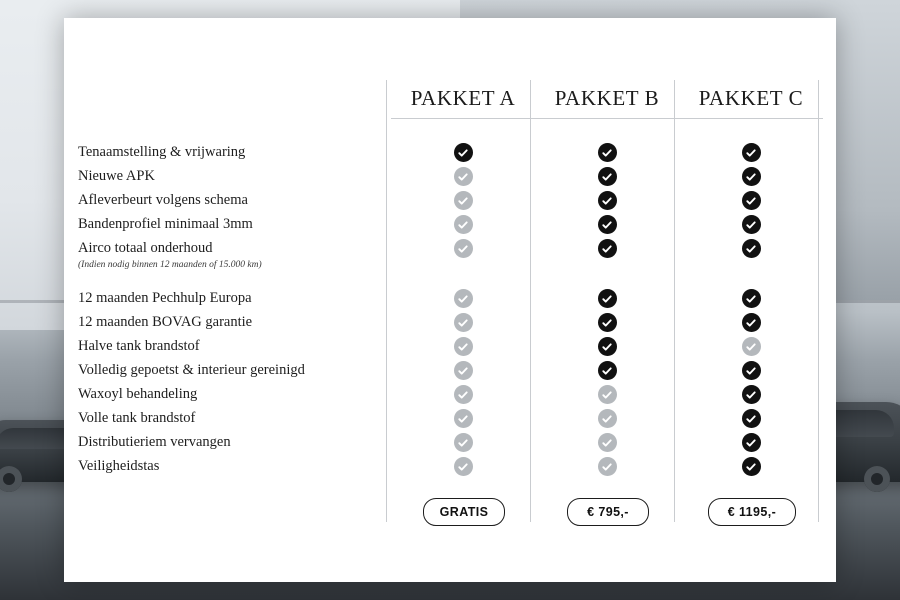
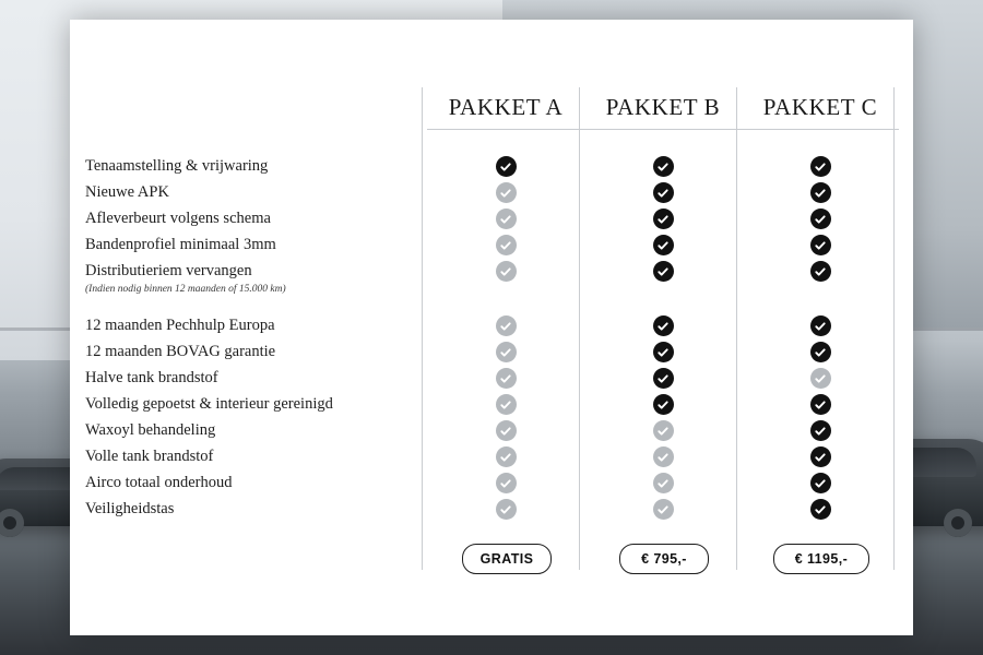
  PAKKET A
  GRATIS
  PAKKET B
  € 795,-
  PAKKET C
  € 1195,-
  Tenaamstelling & vrijwaring
  Nieuwe APK
  Afleverbeurt volgens schema
  Bandenprofiel minimaal 3mm
- Airco totaal onderhoud
+ Distributieriem vervangen
  (Indien nodig binnen 12 maanden of 15.000 km)
  12 maanden Pechhulp Europa
  12 maanden BOVAG garantie
  Halve tank brandstof
  Volledig gepoetst & interieur gereinigd
  Waxoyl behandeling
  Volle tank brandstof
- Distributieriem vervangen
+ Airco totaal onderhoud
  Veiligheidstas
